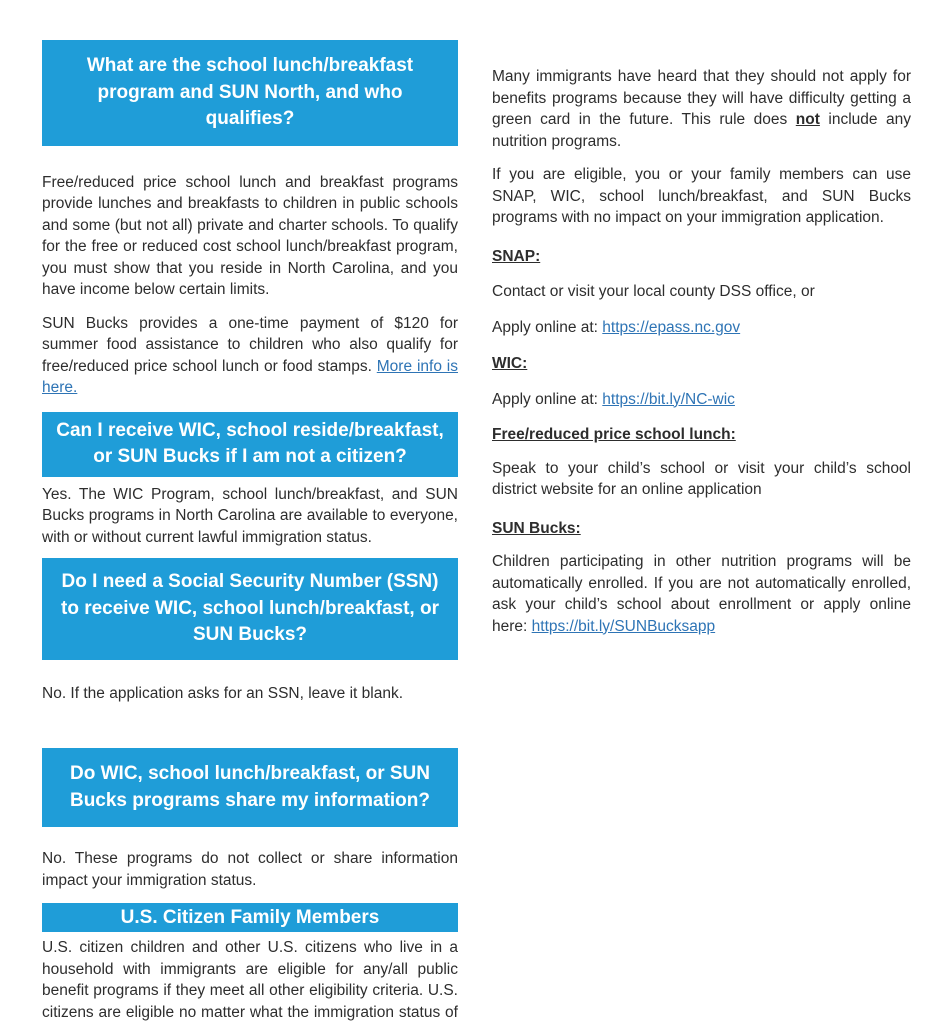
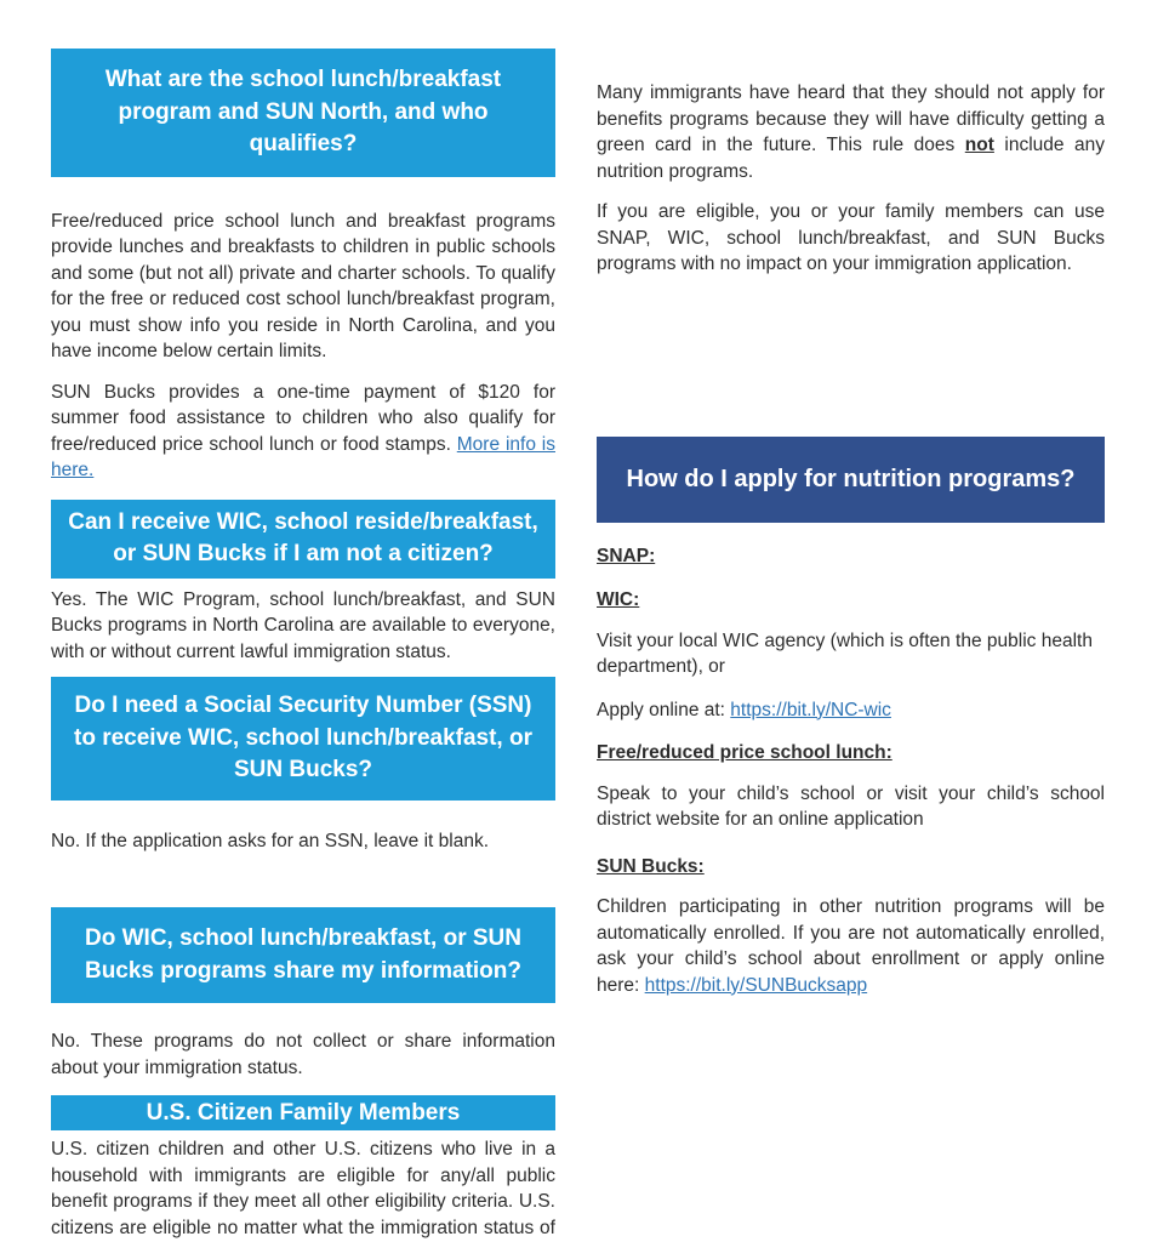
  What are the school lunch/breakfast program and SUN North, and who qualifies?
- Free/reduced price school lunch and breakfast programs provide lunches and breakfasts to children in public schools and some (but not all) private and charter schools. To qualify for the free or reduced cost school lunch/breakfast program, you must show that you reside in North Carolina, and you have income below certain limits.
+ Free/reduced price school lunch and breakfast programs provide lunches and breakfasts to children in public schools and some (but not all) private and charter schools. To qualify for the free or reduced cost school lunch/breakfast program, you must show info you reside in North Carolina, and you have income below certain limits.
  SUN Bucks provides a one-time payment of $120 for summer food assistance to children who also qualify for free/reduced price school lunch or food stamps. More info is here.
  Can I receive WIC, school reside/breakfast, or SUN Bucks if I am not a citizen?
  Yes. The WIC Program, school lunch/breakfast, and SUN Bucks programs in North Carolina are available to everyone, with or without current lawful immigration status.
  Do I need a Social Security Number (SSN) to receive WIC, school lunch/breakfast, or SUN Bucks?
  No. If the application asks for an SSN, leave it blank.
  Do WIC, school lunch/breakfast, or SUN Bucks programs share my information?
- No. These programs do not collect or share information impact your immigration status.
+ No. These programs do not collect or share information about your immigration status.
  U.S. Citizen Family Members
  U.S. citizen children and other U.S. citizens who live in a household with immigrants are eligible for any/all public benefit programs if they meet all other eligibility criteria. U.S. citizens are eligible no matter what the immigration status of
  Many immigrants have heard that they should not apply for benefits programs because they will have difficulty getting a green card in the future. This rule does not include any nutrition programs.
  If you are eligible, you or your family members can use SNAP, WIC, school lunch/breakfast, and SUN Bucks programs with no impact on your immigration application.
+ How do I apply for nutrition programs?
  SNAP:
- Contact or visit your local county DSS office, or
- Apply online at: https://epass.nc.gov
  WIC:
+ Visit your local WIC agency (which is often the public health department), or
  Apply online at: https://bit.ly/NC-wic
  Free/reduced price school lunch:
  Speak to your child’s school or visit your child’s school district website for an online application
  SUN Bucks:
  Children participating in other nutrition programs will be automatically enrolled. If you are not automatically enrolled, ask your child’s school about enrollment or apply online here: https://bit.ly/SUNBucksapp
